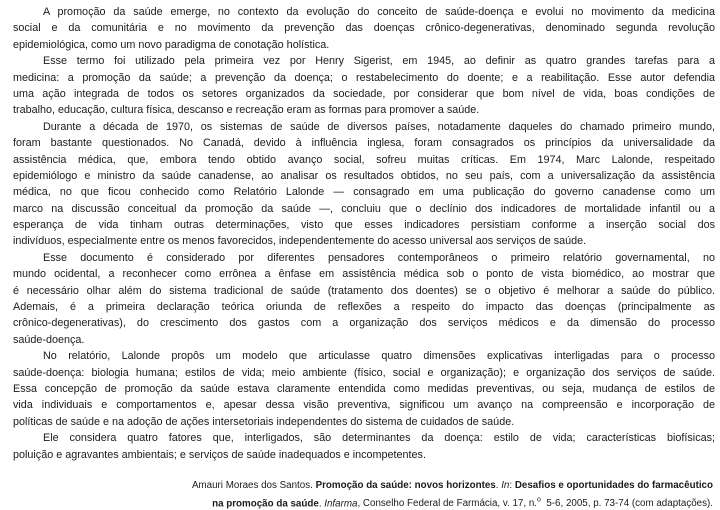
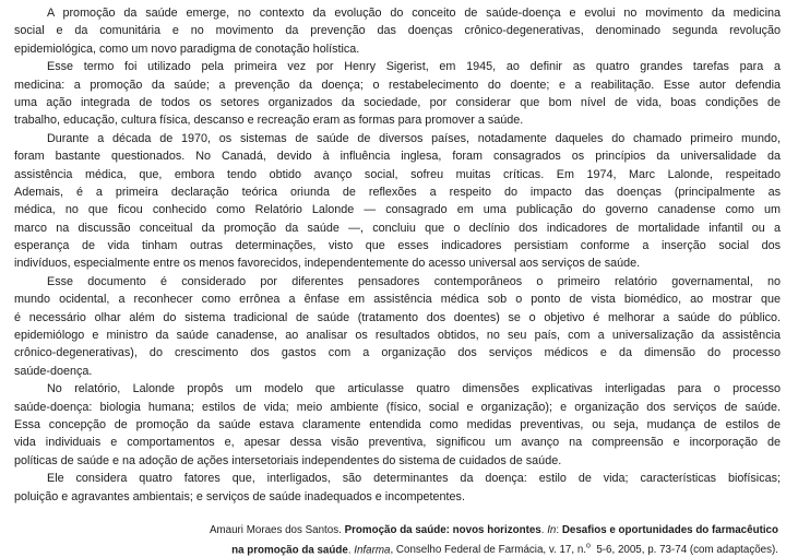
  A promoção da saúde emerge, no contexto da evolução do conceito de saúde-doença e evolui no movimento da medicina
  social e da comunitária e no movimento da prevenção das doenças crônico-degenerativas, denominado segunda revolução
  epidemiológica, como um novo paradigma de conotação holística.
  Esse termo foi utilizado pela primeira vez por Henry Sigerist, em 1945, ao definir as quatro grandes tarefas para a
  medicina: a promoção da saúde; a prevenção da doença; o restabelecimento do doente; e a reabilitação. Esse autor defendia
  uma ação integrada de todos os setores organizados da sociedade, por considerar que bom nível de vida, boas condições de
  trabalho, educação, cultura física, descanso e recreação eram as formas para promover a saúde.
  Durante a década de 1970, os sistemas de saúde de diversos países, notadamente daqueles do chamado primeiro mundo,
  foram bastante questionados. No Canadá, devido à influência inglesa, foram consagrados os princípios da universalidade da
  assistência médica, que, embora tendo obtido avanço social, sofreu muitas críticas. Em 1974, Marc Lalonde, respeitado
- epidemiólogo e ministro da saúde canadense, ao analisar os resultados obtidos, no seu país, com a universalização da assistência
+ Ademais, é a primeira declaração teórica oriunda de reflexões a respeito do impacto das doenças (principalmente as
  médica, no que ficou conhecido como Relatório Lalonde — consagrado em uma publicação do governo canadense como um
  marco na discussão conceitual da promoção da saúde —, concluiu que o declínio dos indicadores de mortalidade infantil ou a
  esperança de vida tinham outras determinações, visto que esses indicadores persistiam conforme a inserção social dos
  indivíduos, especialmente entre os menos favorecidos, independentemente do acesso universal aos serviços de saúde.
  Esse documento é considerado por diferentes pensadores contemporâneos o primeiro relatório governamental, no
  mundo ocidental, a reconhecer como errônea a ênfase em assistência médica sob o ponto de vista biomédico, ao mostrar que
  é necessário olhar além do sistema tradicional de saúde (tratamento dos doentes) se o objetivo é melhorar a saúde do público.
- Ademais, é a primeira declaração teórica oriunda de reflexões a respeito do impacto das doenças (principalmente as
+ epidemiólogo e ministro da saúde canadense, ao analisar os resultados obtidos, no seu país, com a universalização da assistência
  crônico-degenerativas), do crescimento dos gastos com a organização dos serviços médicos e da dimensão do processo
  saúde-doença.
  No relatório, Lalonde propôs um modelo que articulasse quatro dimensões explicativas interligadas para o processo
  saúde-doença: biologia humana; estilos de vida; meio ambiente (físico, social e organização); e organização dos serviços de saúde.
  Essa concepção de promoção da saúde estava claramente entendida como medidas preventivas, ou seja, mudança de estilos de
  vida individuais e comportamentos e, apesar dessa visão preventiva, significou um avanço na compreensão e incorporação de
  políticas de saúde e na adoção de ações intersetoriais independentes do sistema de cuidados de saúde.
  Ele considera quatro fatores que, interligados, são determinantes da doença: estilo de vida; características biofísicas;
  poluição e agravantes ambientais; e serviços de saúde inadequados e incompetentes.
  Amauri Moraes dos Santos. Promoção da saúde: novos horizontes. In: Desafios e oportunidades do farmacêutico
  na promoção da saúde. Infarma, Conselho Federal de Farmácia, v. 17, n. 5-6, 2005, p. 73-74 (com adaptações).
